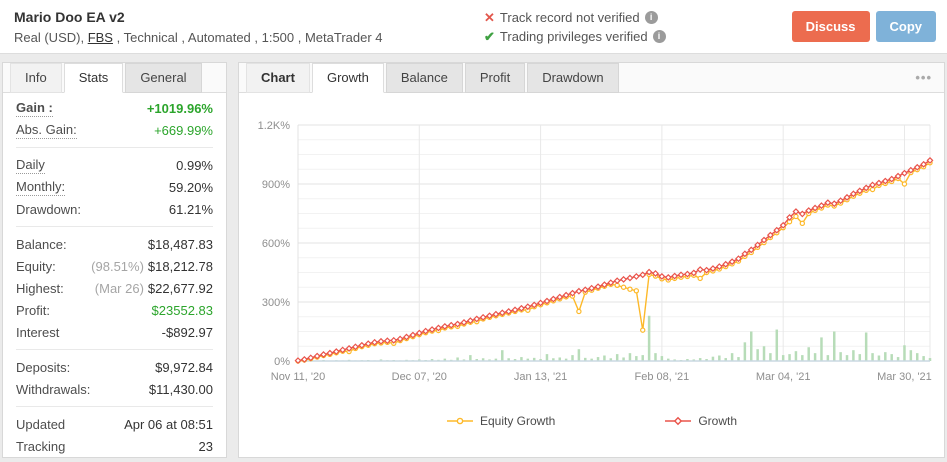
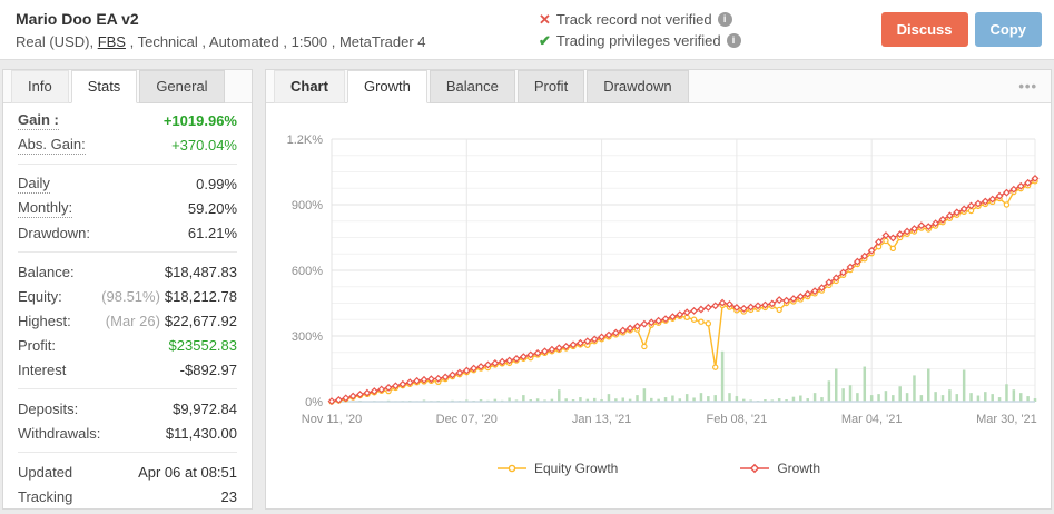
  Mario Doo EA v2
  Real (USD), FBS , Technical , Automated , 1:500 , MetaTrader 4
  ✕
  Track record not verified
  i
  ✔
  Trading privileges verified
  i
  Discuss
  Copy
  Info
  Stats
  General
  Gain :
  +1019.96%
  Abs. Gain:
- +669.99%
+ +370.04%
  Daily
  0.99%
  Monthly:
  59.20%
  Drawdown:
  61.21%
  Balance:
  $18,487.83
  Equity:
  (98.51%) $18,212.78
  Highest:
  (Mar 26) $22,677.92
  Profit:
  $23552.83
  Interest
  -$892.97
  Deposits:
  $9,972.84
  Withdrawals:
  $11,430.00
  Updated
  Apr 06 at 08:51
  Tracking
  23
  Chart
  Growth
  Balance
  Profit
  Drawdown
  •••
  0%
  300%
  600%
  900%
  1.2K%
  Nov 11, '20
  Dec 07, '20
  Jan 13, '21
  Feb 08, '21
  Mar 04, '21
  Mar 30, '21
  Equity Growth
  Growth
